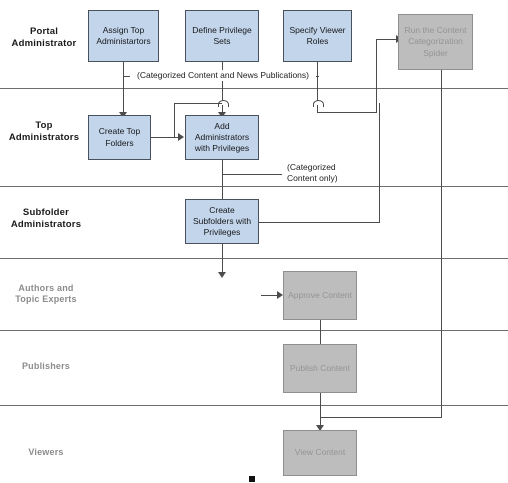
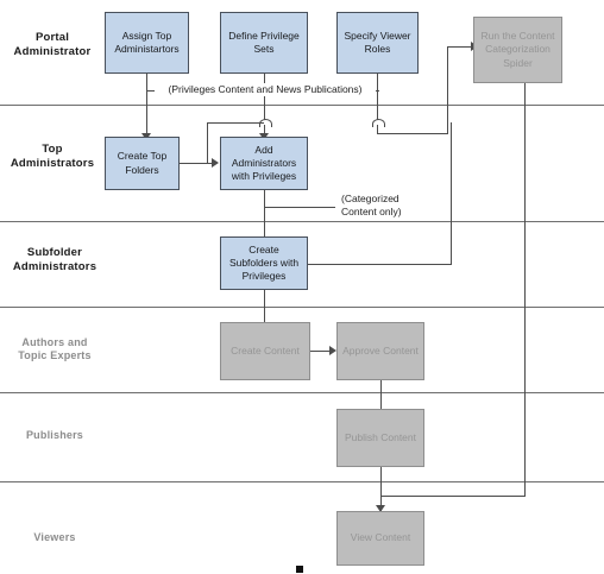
  Portal
  Administrator
  Top
  Administrators
  Subfolder
  Administrators
  Authors and
  Topic Experts
  Publishers
  Viewers
- (Categorized Content and News Publications)
+ (Privileges Content and News Publications)
  (Categorized
  Content only)
  Assign Top
  Administartors
  Define Privilege
  Sets
  Specify Viewer
  Roles
  Run the Content
  Categorization
  Spider
  Create Top
  Folders
  Add
  Administrators
  with Privileges
  Create
  Subfolders with
  Privileges
+ Create Content
  Approve Content
  Publish Content
  View Content
